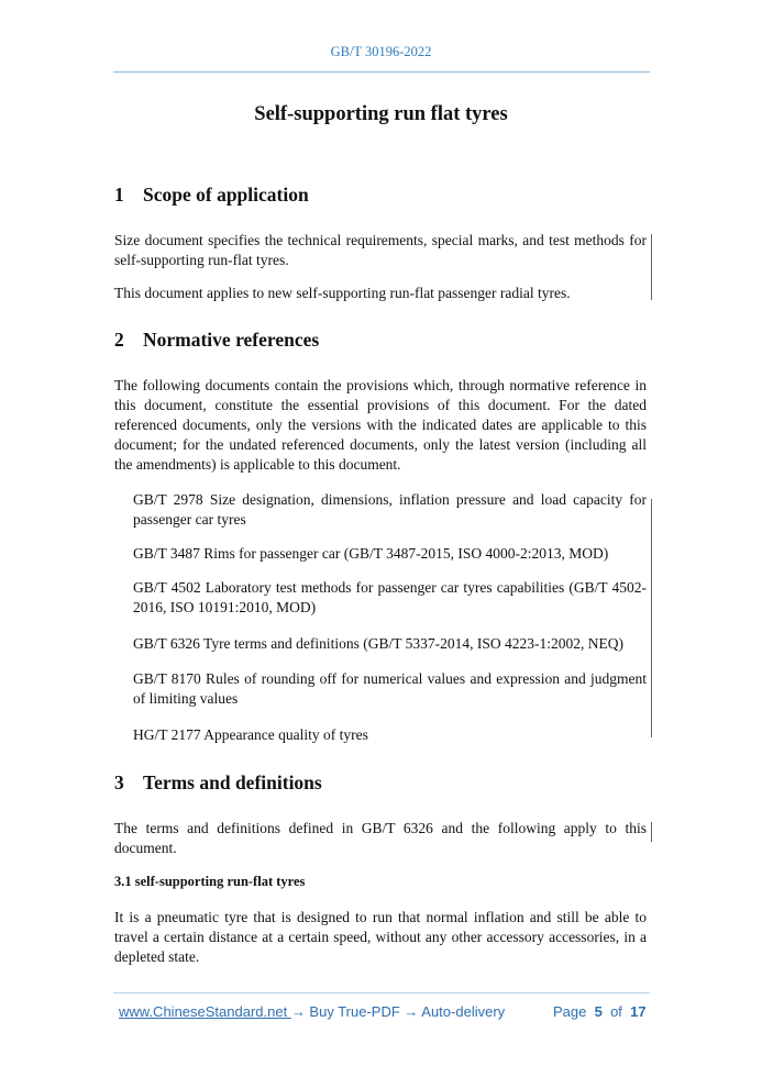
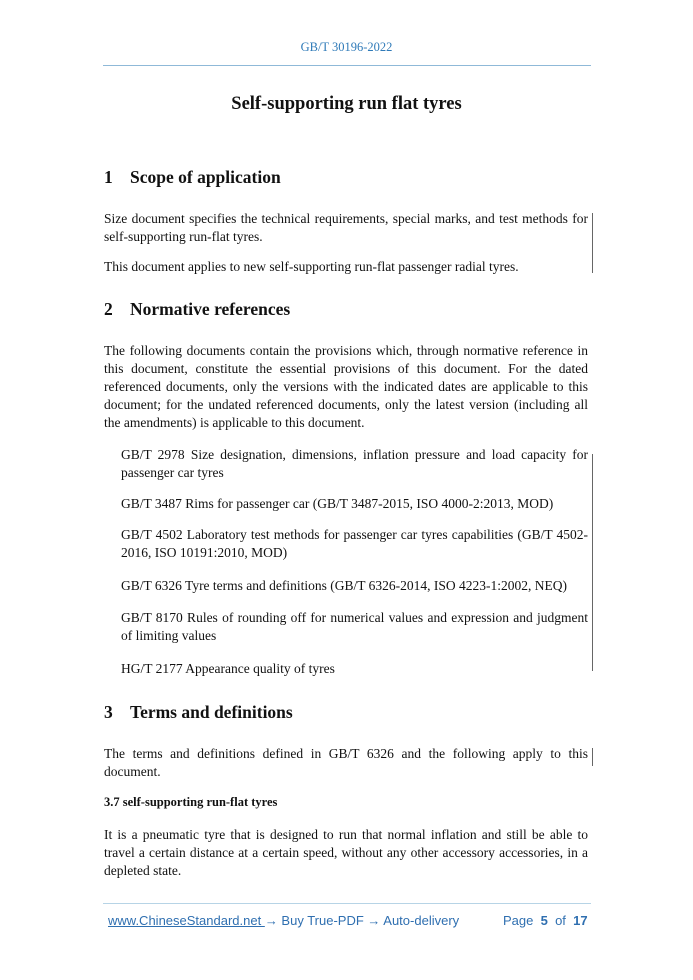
  GB/T 30196-2022
  Self-supporting run flat tyres
  1 Scope of application
  Size document specifies the technical requirements, special marks, and test methods for self-supporting run-flat tyres.
  This document applies to new self-supporting run-flat passenger radial tyres.
  2 Normative references
  The following documents contain the provisions which, through normative reference in this document, constitute the essential provisions of this document. For the dated referenced documents, only the versions with the indicated dates are applicable to this document; for the undated referenced documents, only the latest version (including all the amendments) is applicable to this document.
  GB/T 2978 Size designation, dimensions, inflation pressure and load capacity for passenger car tyres
  GB/T 3487 Rims for passenger car (GB/T 3487-2015, ISO 4000-2:2013, MOD)
  GB/T 4502 Laboratory test methods for passenger car tyres capabilities (GB/T 4502-2016, ISO 10191:2010, MOD)
- GB/T 6326 Tyre terms and definitions (GB/T 5337-2014, ISO 4223-1:2002, NEQ)
+ GB/T 6326 Tyre terms and definitions (GB/T 6326-2014, ISO 4223-1:2002, NEQ)
  GB/T 8170 Rules of rounding off for numerical values and expression and judgment of limiting values
  HG/T 2177 Appearance quality of tyres
  3 Terms and definitions
  The terms and definitions defined in GB/T 6326 and the following apply to this document.
- 3.1 self-supporting run-flat tyres
+ 3.7 self-supporting run-flat tyres
  It is a pneumatic tyre that is designed to run that normal inflation and still be able to travel a certain distance at a certain speed, without any other accessory accessories, in a depleted state.
  www.ChineseStandard.net → Buy True-PDF → Auto-delivery
  Page 5 of 17
